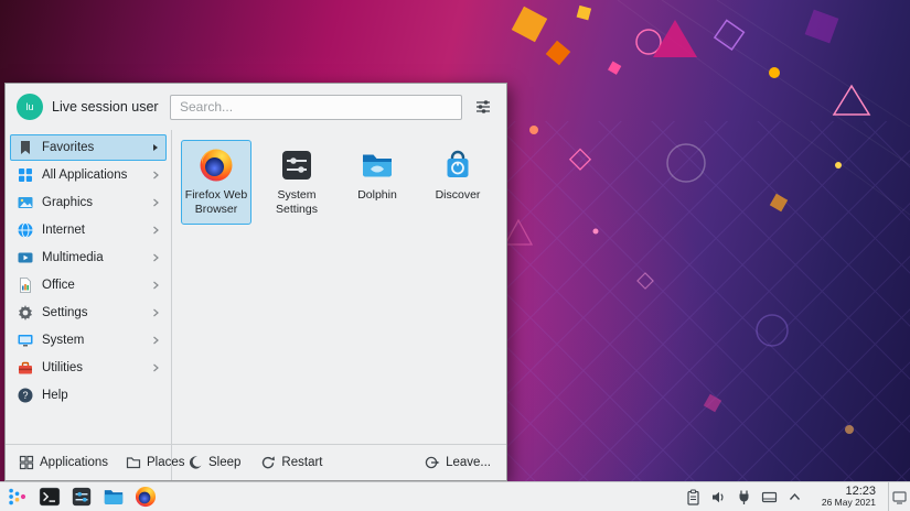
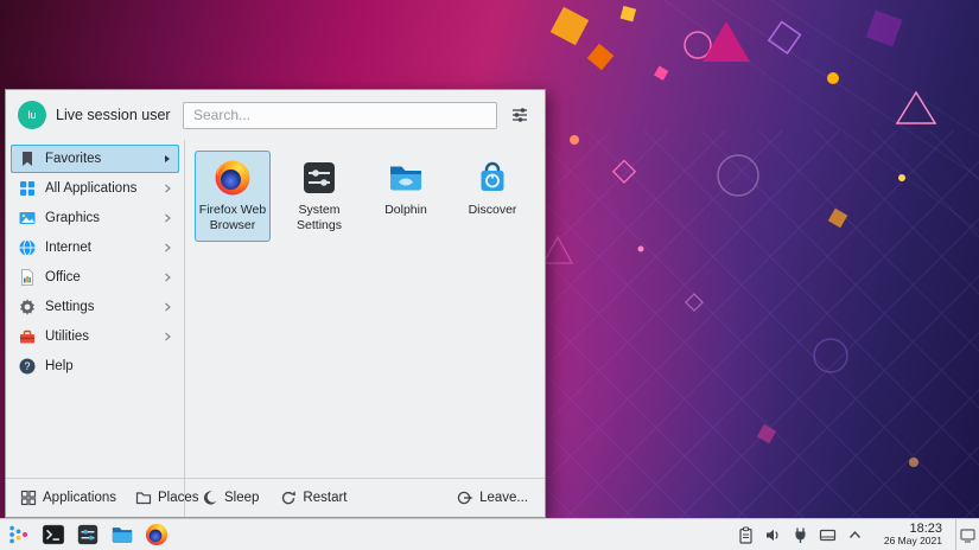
  lu
  Live session user
  Search...
  Favorites
  All Applications
  Graphics
  Internet
- Multimedia
  Office
  Settings
- System
  Utilities
  ?
  Help
  Firefox Web Browser
  System Settings
  Dolphin
  Discover
  Applications
  Places
  Sleep
  Restart
  Leave...
- 12:23
+ 18:23
  26 May 2021
